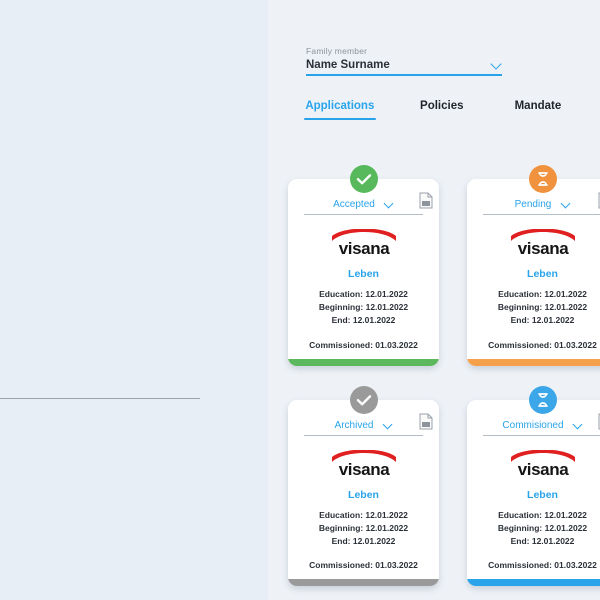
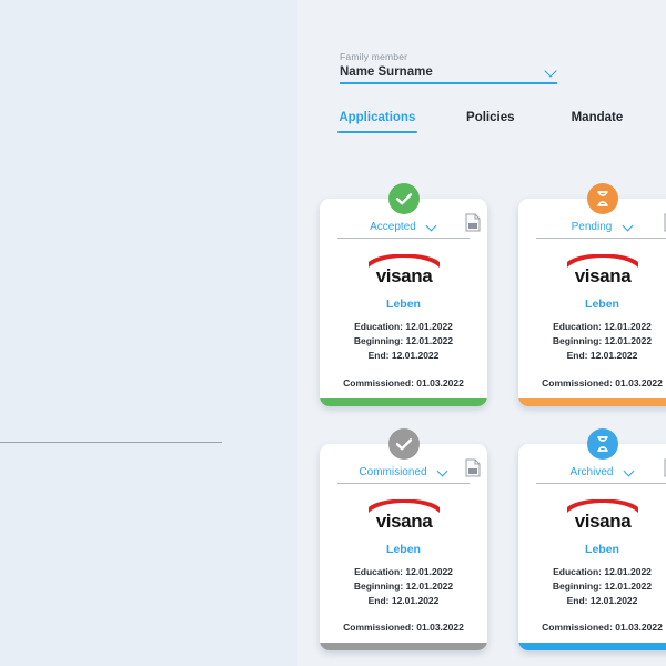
  Family member
  Name Surname
  Applications
  Policies
  Mandate
  Accepted
  visana
  Leben
  Education: 12.01.2022
  Beginning: 12.01.2022
  End: 12.01.2022
  Commissioned: 01.03.2022
  Pending
  visana
  Leben
  Education: 12.01.2022
  Beginning: 12.01.2022
  End: 12.01.2022
  Commissioned: 01.03.2022
- Archived
+ Commisioned
  visana
  Leben
  Education: 12.01.2022
  Beginning: 12.01.2022
  End: 12.01.2022
  Commissioned: 01.03.2022
- Commisioned
+ Archived
  visana
  Leben
  Education: 12.01.2022
  Beginning: 12.01.2022
  End: 12.01.2022
  Commissioned: 01.03.2022
